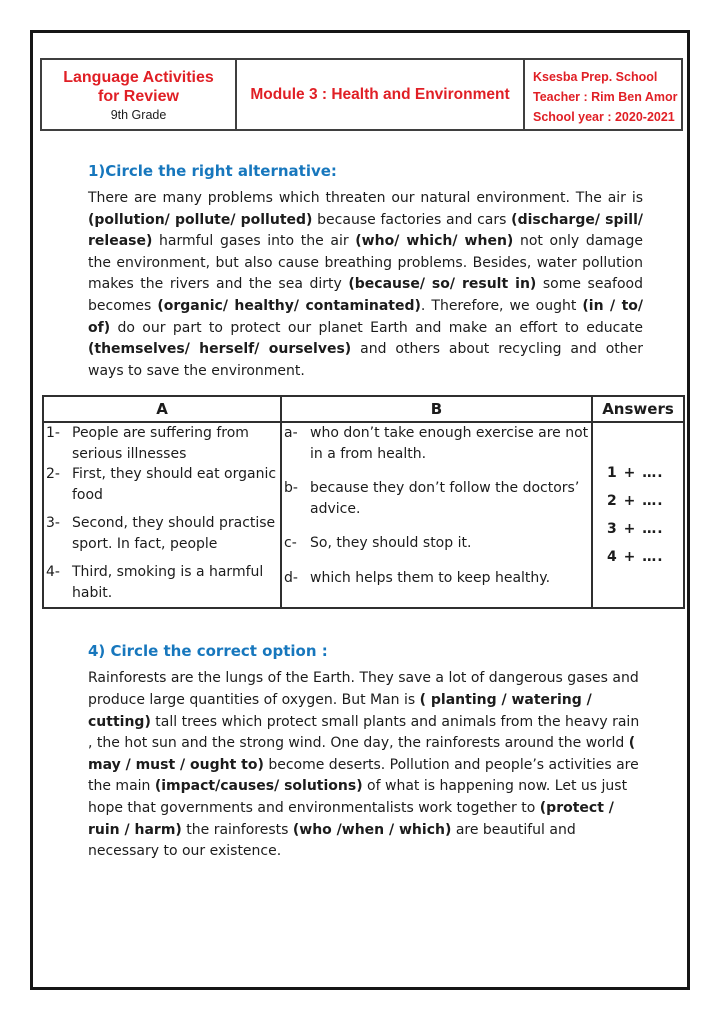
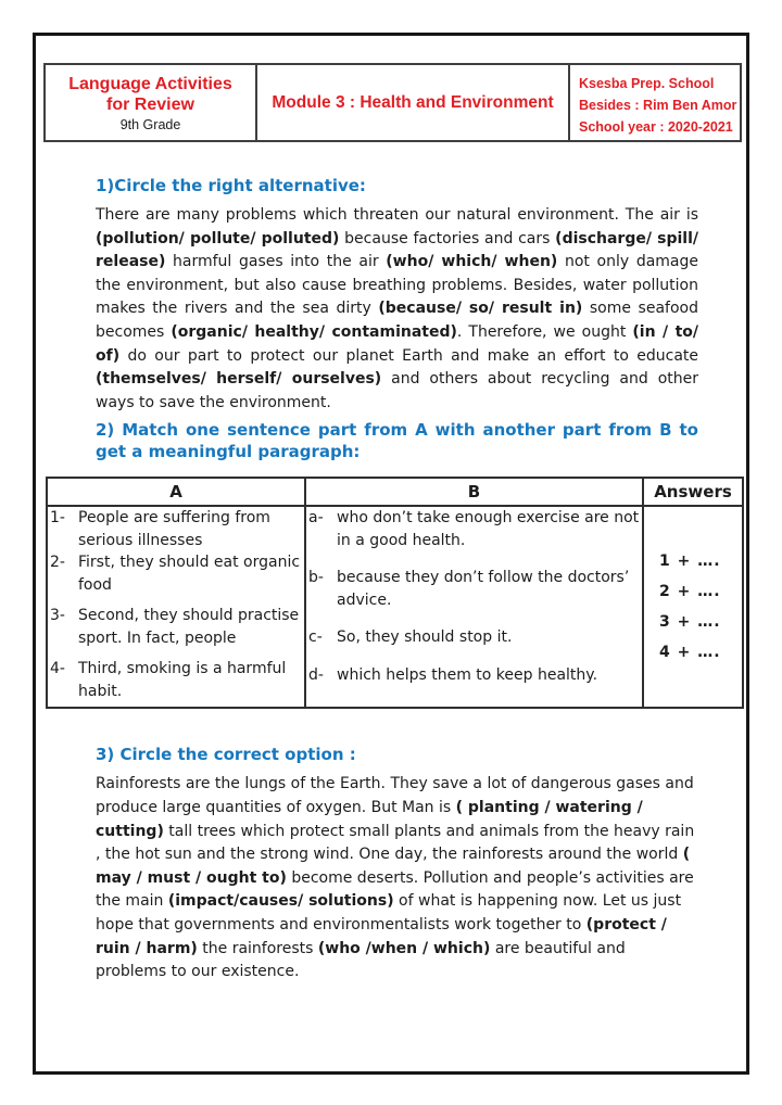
- Language Activities for Review 9th Grade	Module 3 : Health and Environment	Ksesba Prep. School Teacher : Rim Ben Amor School year : 2020-2021
+ Language Activities for Review 9th Grade	Module 3 : Health and Environment	Ksesba Prep. School Besides : Rim Ben Amor School year : 2020-2021
  1)Circle the right alternative:
  There are many problems which threaten our natural environment. The air is (pollution/ pollute/ polluted) because factories and cars (discharge/ spill/ release) harmful gases into the air (who/ which/ when) not only damage the environment, but also cause breathing problems. Besides, water pollution makes the rivers and the sea dirty (because/ so/ result in) some seafood becomes (organic/ healthy/ contaminated). Therefore, we ought (in / to/ of) do our part to protect our planet Earth and make an effort to educate (themselves/ herself/ ourselves) and others about recycling and other ways to save the environment.
+ 2) Match one sentence part from A with another part from B to get a meaningful paragraph:
  A	B	Answers
- 1- People are suffering from serious illnesses 2- First, they should eat organic food 3- Second, they should practise sport. In fact, people 4- Third, smoking is a harmful habit.	a- who don’t take enough exercise are not in a from health. b- because they don’t follow the doctors’ advice. c- So, they should stop it. d- which helps them to keep healthy.	1 + …. 2 + …. 3 + …. 4 + ….
+ 1- People are suffering from serious illnesses 2- First, they should eat organic food 3- Second, they should practise sport. In fact, people 4- Third, smoking is a harmful habit.	a- who don’t take enough exercise are not in a good health. b- because they don’t follow the doctors’ advice. c- So, they should stop it. d- which helps them to keep healthy.	1 + …. 2 + …. 3 + …. 4 + ….
- 4) Circle the correct option :
+ 3) Circle the correct option :
- Rainforests are the lungs of the Earth. They save a lot of dangerous gases and produce large quantities of oxygen. But Man is ( planting / watering / cutting) tall trees which protect small plants and animals from the heavy rain , the hot sun and the strong wind. One day, the rainforests around the world ( may / must / ought to) become deserts. Pollution and people’s activities are the main (impact/causes/ solutions) of what is happening now. Let us just hope that governments and environmentalists work together to (protect / ruin / harm) the rainforests (who /when / which) are beautiful and necessary to our existence.
+ Rainforests are the lungs of the Earth. They save a lot of dangerous gases and produce large quantities of oxygen. But Man is ( planting / watering / cutting) tall trees which protect small plants and animals from the heavy rain , the hot sun and the strong wind. One day, the rainforests around the world ( may / must / ought to) become deserts. Pollution and people’s activities are the main (impact/causes/ solutions) of what is happening now. Let us just hope that governments and environmentalists work together to (protect / ruin / harm) the rainforests (who /when / which) are beautiful and problems to our existence.
